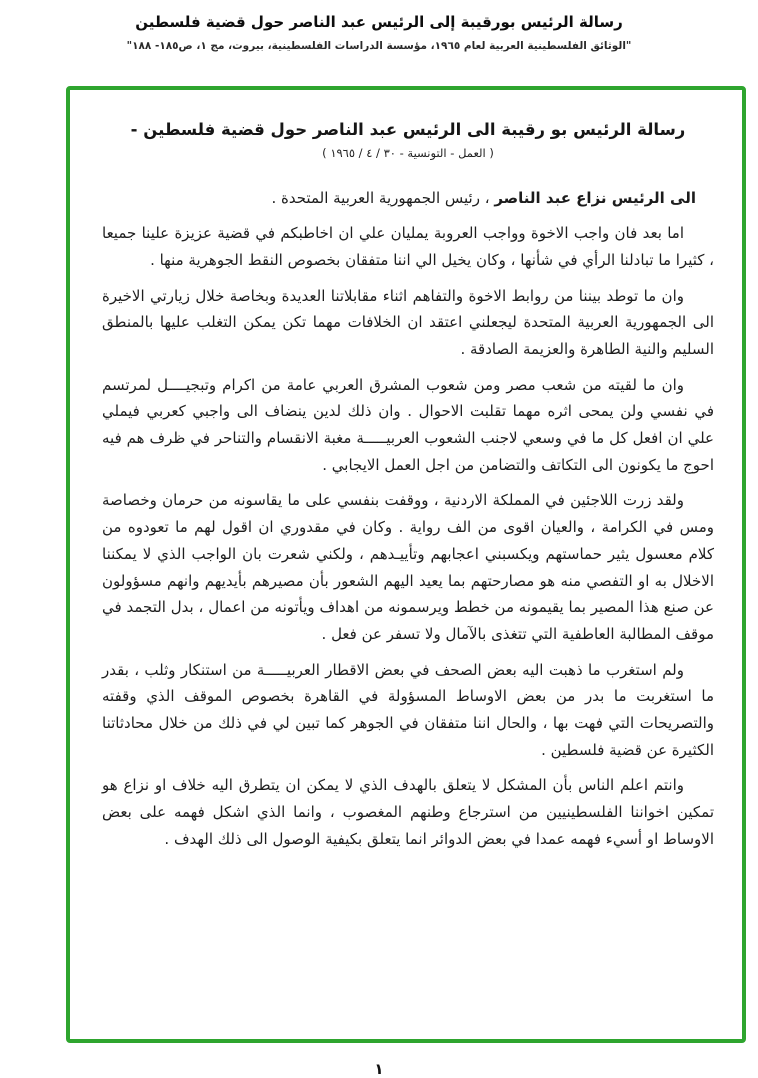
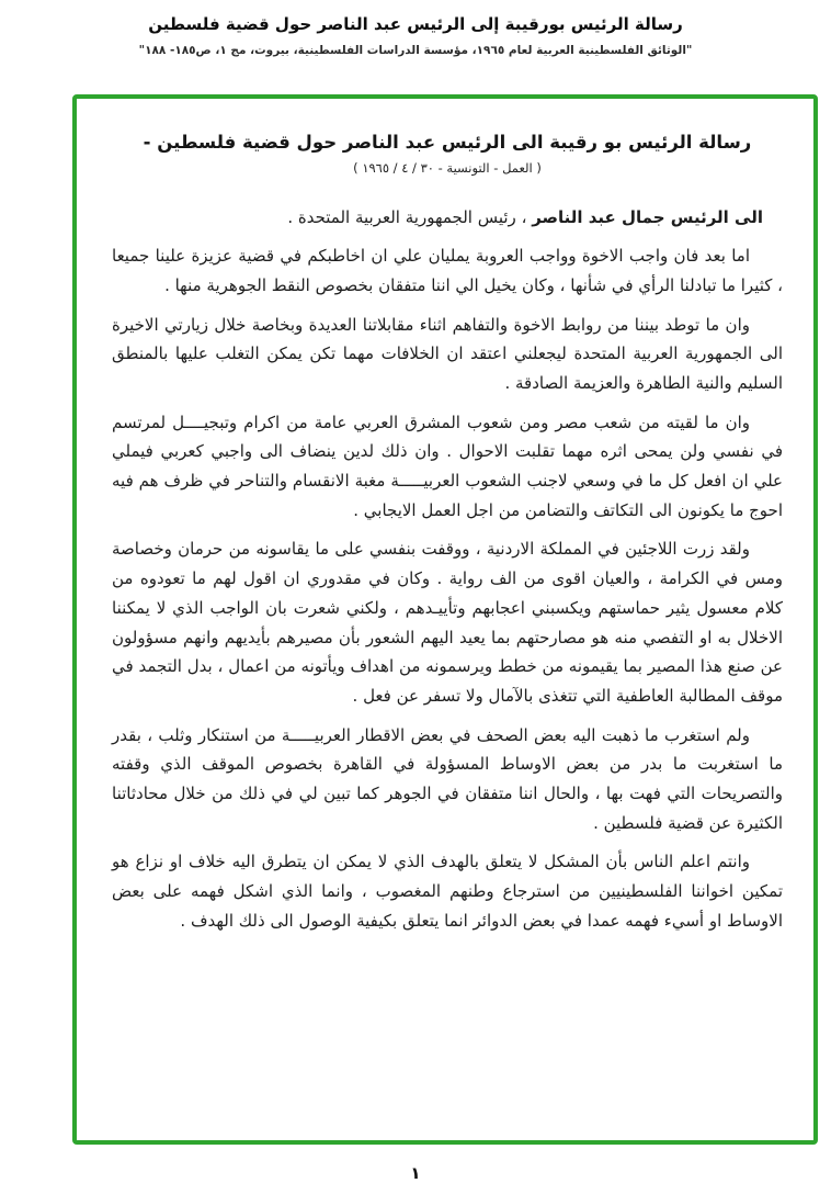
  رسالة الرئيس بورقيبة إلى الرئيس عبد الناصر حول قضية فلسطين
  "الوثائق الفلسطينية العربية لعام ١٩٦٥، مؤسسة الدراسات الفلسطينية، بيروت، مج ١، ص١٨٥- ١٨٨"
  رسالة الرئيس بو رقيبة الى الرئيس عبد الناصر حول قضية فلسطين -
  ( العمل - التونسية - ٣٠ / ٤ / ١٩٦٥ )
- الى الرئيس نزاع عبد الناصر ، رئيس الجمهورية العربية المتحدة .
+ الى الرئيس جمال عبد الناصر ، رئيس الجمهورية العربية المتحدة .
  اما بعد فان واجب الاخوة وواجب العروبة يمليان علي ان اخاطبكم في قضية عزيزة علينا جميعا ، كثيرا ما تبادلنا الرأي في شأنها ، وكان يخيل الي اننا متفقان بخصوص النقط الجوهرية منها .
  وان ما توطد بيننا من روابط الاخوة والتفاهم اثناء مقابلاتنا العديدة وبخاصة خلال زيارتي الاخيرة الى الجمهورية العربية المتحدة ليجعلني اعتقد ان الخلافات مهما تكن يمكن التغلب عليها بالمنطق السليم والنية الطاهرة والعزيمة الصادقة .
  وان ما لقيته من شعب مصر ومن شعوب المشرق العربي عامة من اكرام وتبجيــــل لمرتسم في نفسي ولن يمحى اثره مهما تقلبت الاحوال . وان ذلك لدين ينضاف الى واجبي كعربي فيملي علي ان افعل كل ما في وسعي لاجنب الشعوب العربيـــــة مغبة الانقسام والتناحر في ظرف هم فيه احوج ما يكونون الى التكاتف والتضامن من اجل العمل الايجابي .
  ولقد زرت اللاجئين في المملكة الاردنية ، ووقفت بنفسي على ما يقاسونه من حرمان وخصاصة ومس في الكرامة ، والعيان اقوى من الف رواية . وكان في مقدوري ان اقول لهم ما تعودوه من كلام معسول يثير حماستهم ويكسبني اعجابهم وتأييـدهم ، ولكني شعرت بان الواجب الذي لا يمكننا الاخلال به او التفصي منه هو مصارحتهم بما يعيد اليهم الشعور بأن مصيرهم بأيديهم وانهم مسؤولون عن صنع هذا المصير بما يقيمونه من خطط ويرسمونه من اهداف ويأتونه من اعمال ، بدل التجمد في موقف المطالبة العاطفية التي تتغذى بالآمال ولا تسفر عن فعل .
  ولم استغرب ما ذهبت اليه بعض الصحف في بعض الاقطار العربيـــــة من استنكار وثلب ، بقدر ما استغربت ما بدر من بعض الاوساط المسؤولة في القاهرة بخصوص الموقف الذي وقفته والتصريحات التي فهت بها ، والحال اننا متفقان في الجوهر كما تبين لي في ذلك من خلال محادثاتنا الكثيرة عن قضية فلسطين .
  وانتم اعلم الناس بأن المشكل لا يتعلق بالهدف الذي لا يمكن ان يتطرق اليه خلاف او نزاع هو تمكين اخواننا الفلسطينيين من استرجاع وطنهم المغصوب ، وانما الذي اشكل فهمه على بعض الاوساط او أسيء فهمه عمدا في بعض الدوائر انما يتعلق بكيفية الوصول الى ذلك الهدف .
  ١
